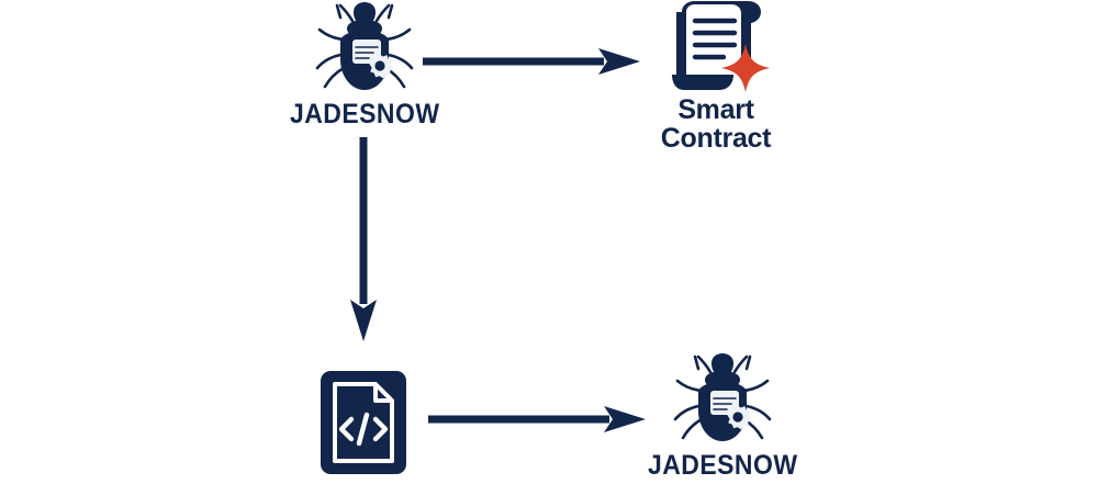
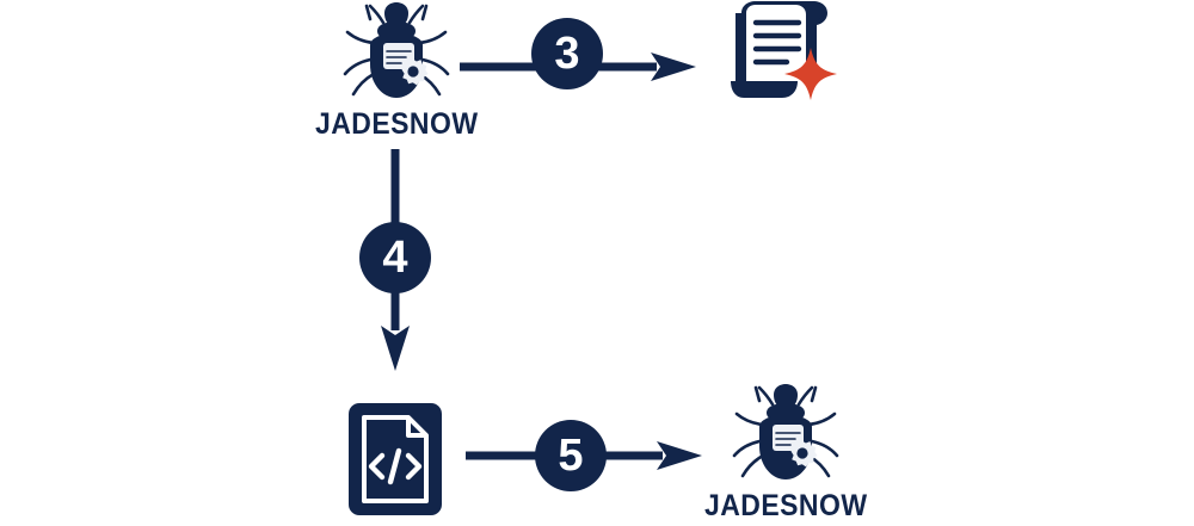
+ 3
+ 4
+ 5
  JADESNOW
- Smart
- Contract
  JADESNOW
